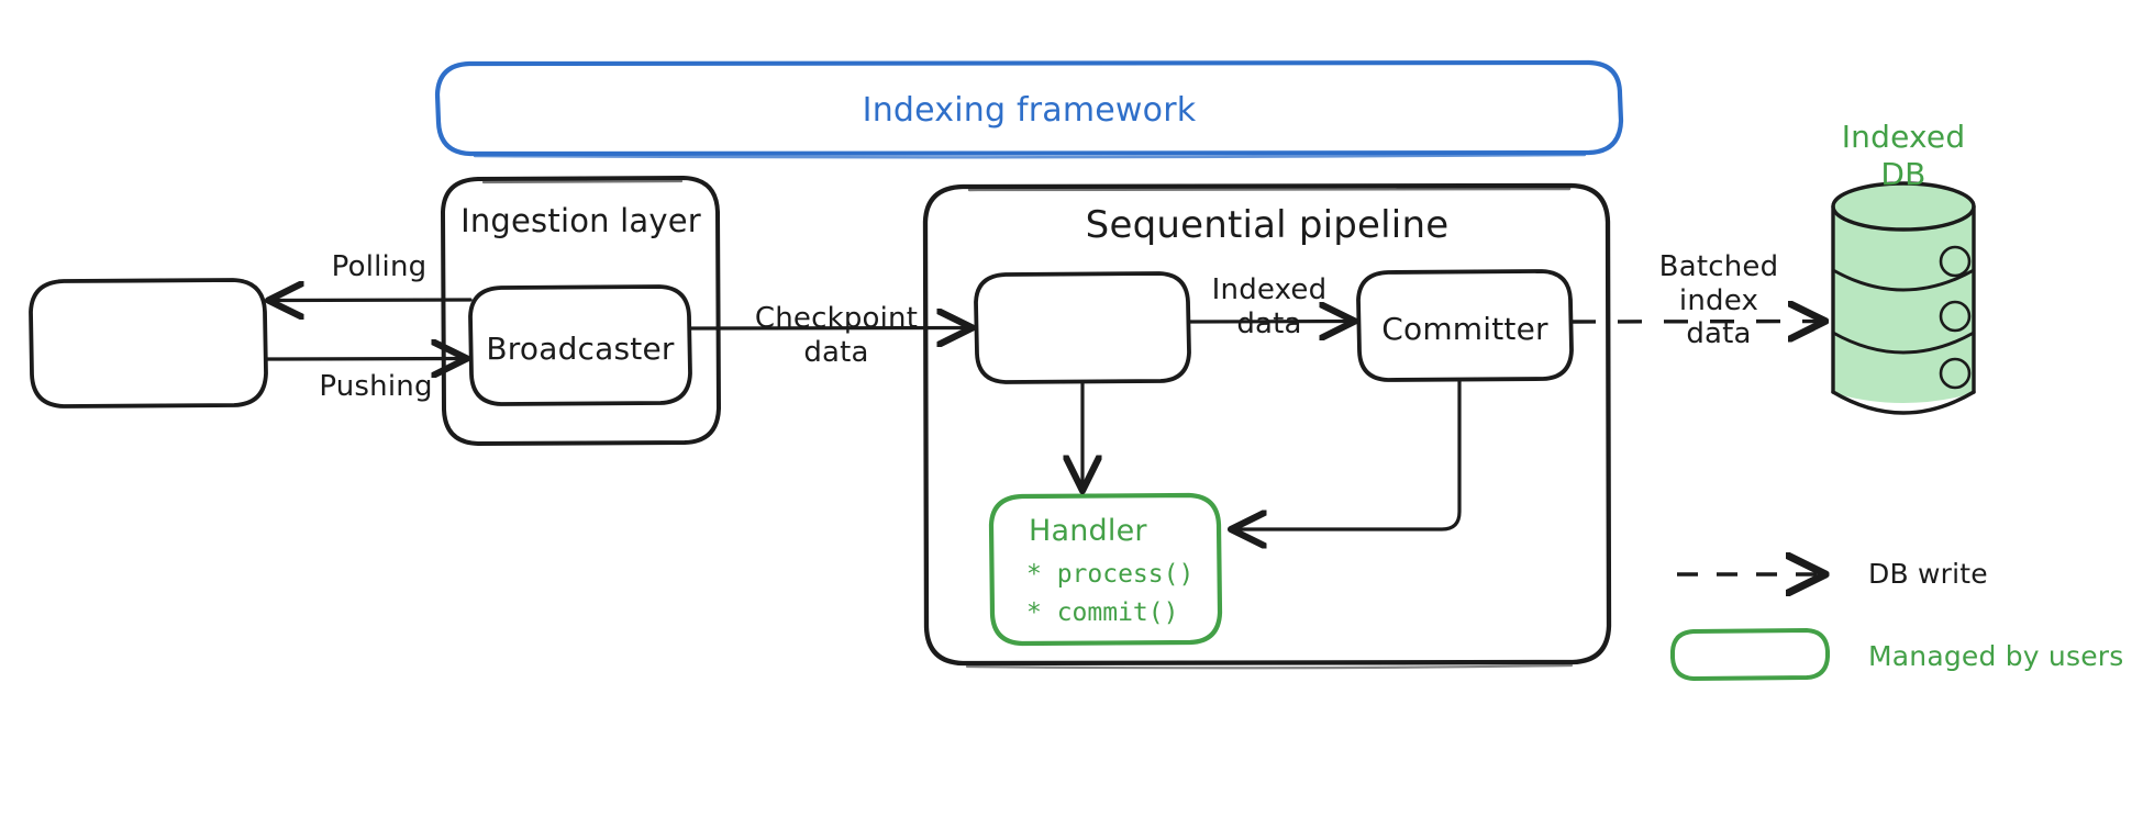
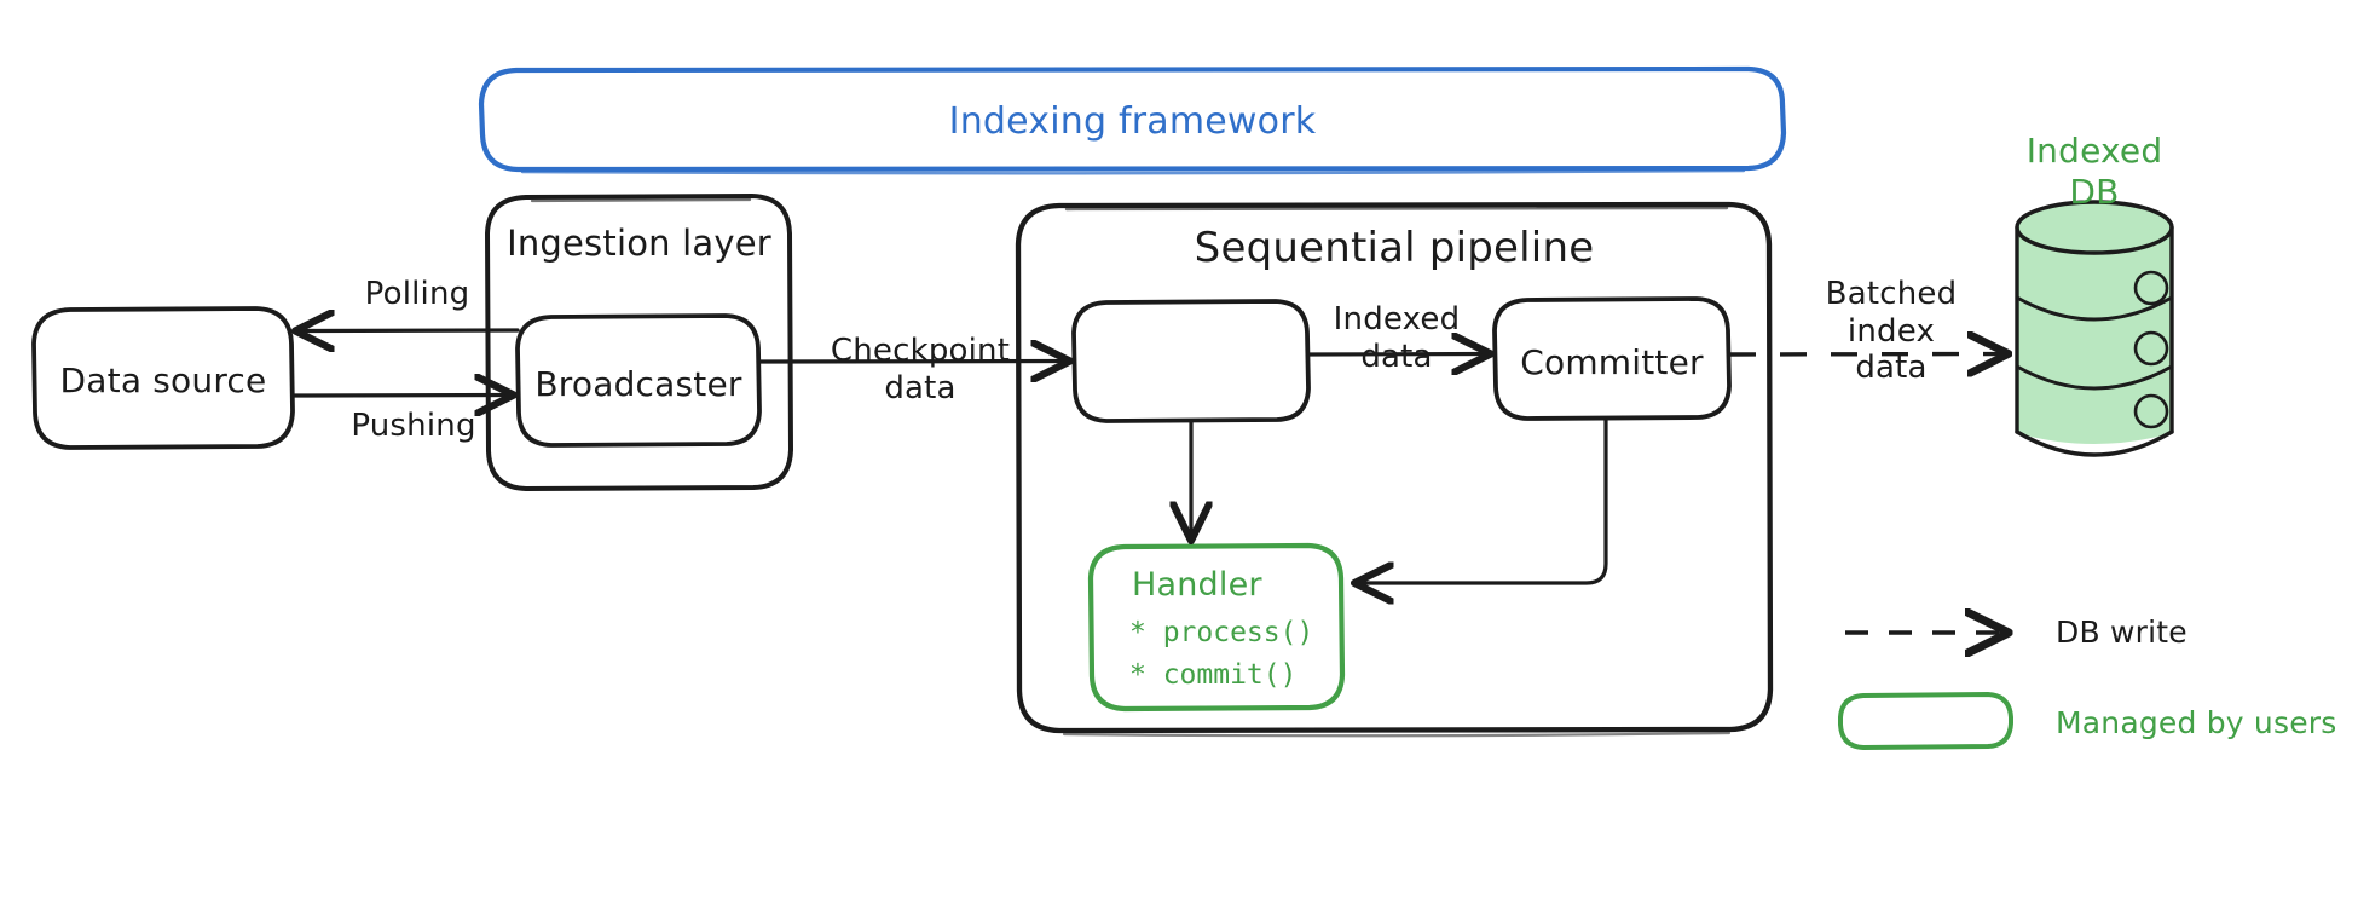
  Indexing framework
  Ingestion layer
  Sequential pipeline
+ Data source
  Broadcaster
  Committer
  Handler
  * process()
  * commit()
  Indexed
  DB
  Polling
  Pushing
  Checkpoint
  data
  Indexed
  data
  Batched
  index
  data
  DB write
  Managed by users
